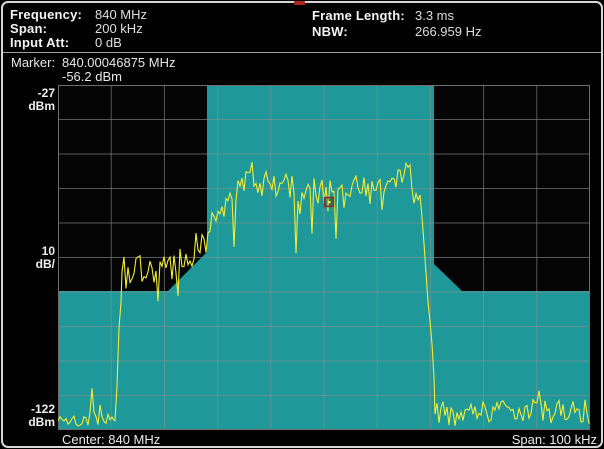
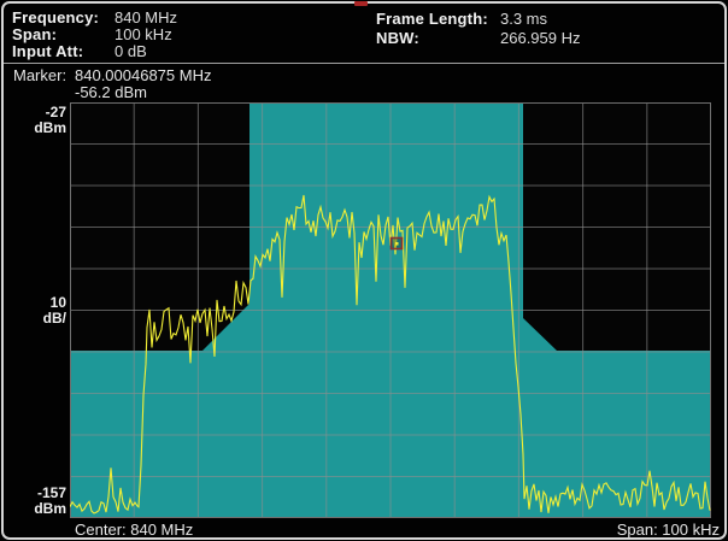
  Frequency:
  Span:
  Input Att:
  840 MHz
- 200 kHz
+ 100 kHz
  0 dB
  Frame Length:
  NBW:
  3.3 ms
  266.959 Hz
  Marker:
  840.00046875 MHz
  -56.2 dBm
  -27
  dBm
  10
  dB/
- -122
+ -157
  dBm
  Center: 840 MHz
  Span: 100 kHz
